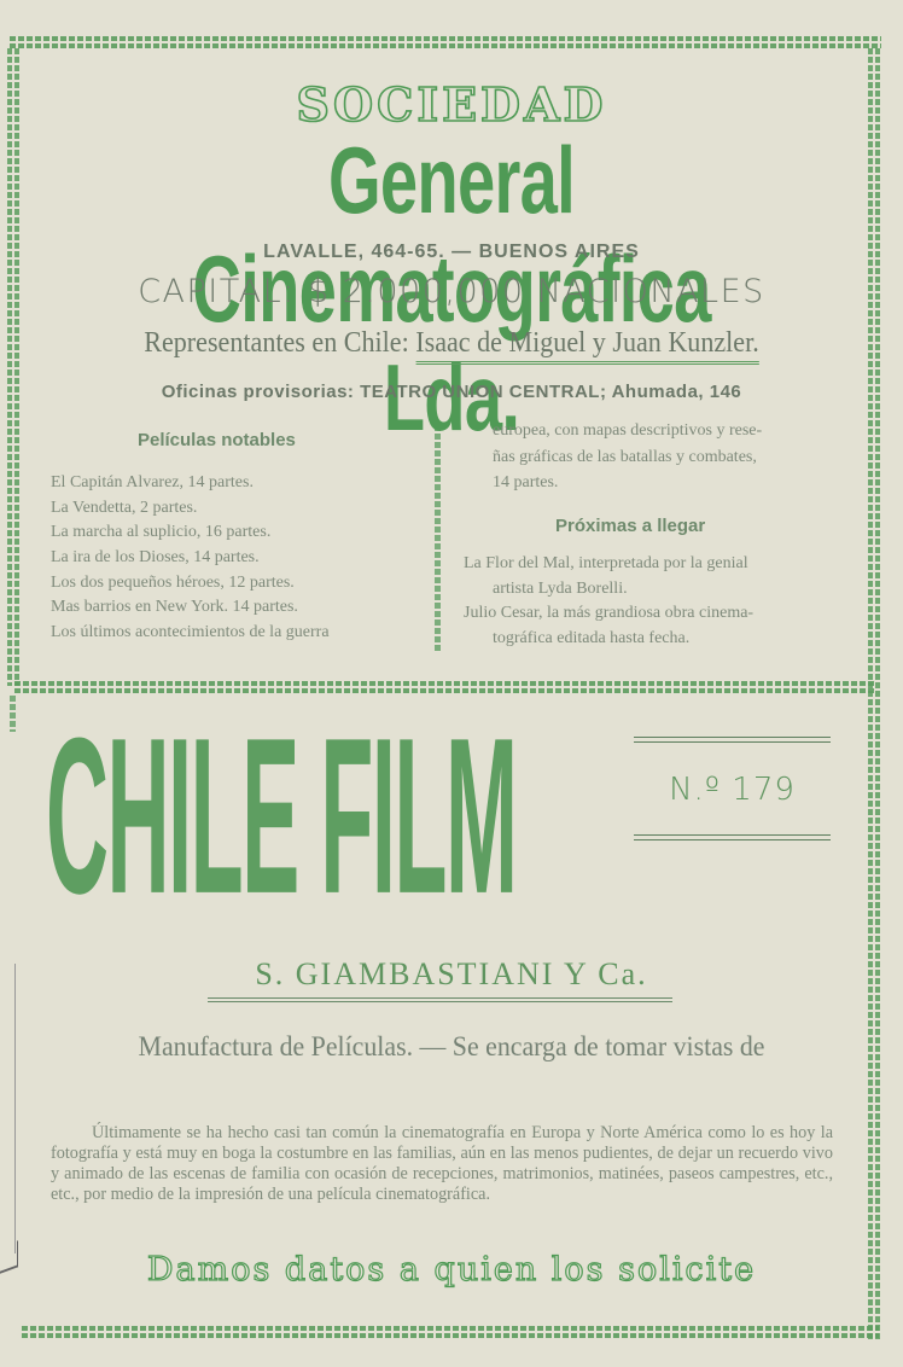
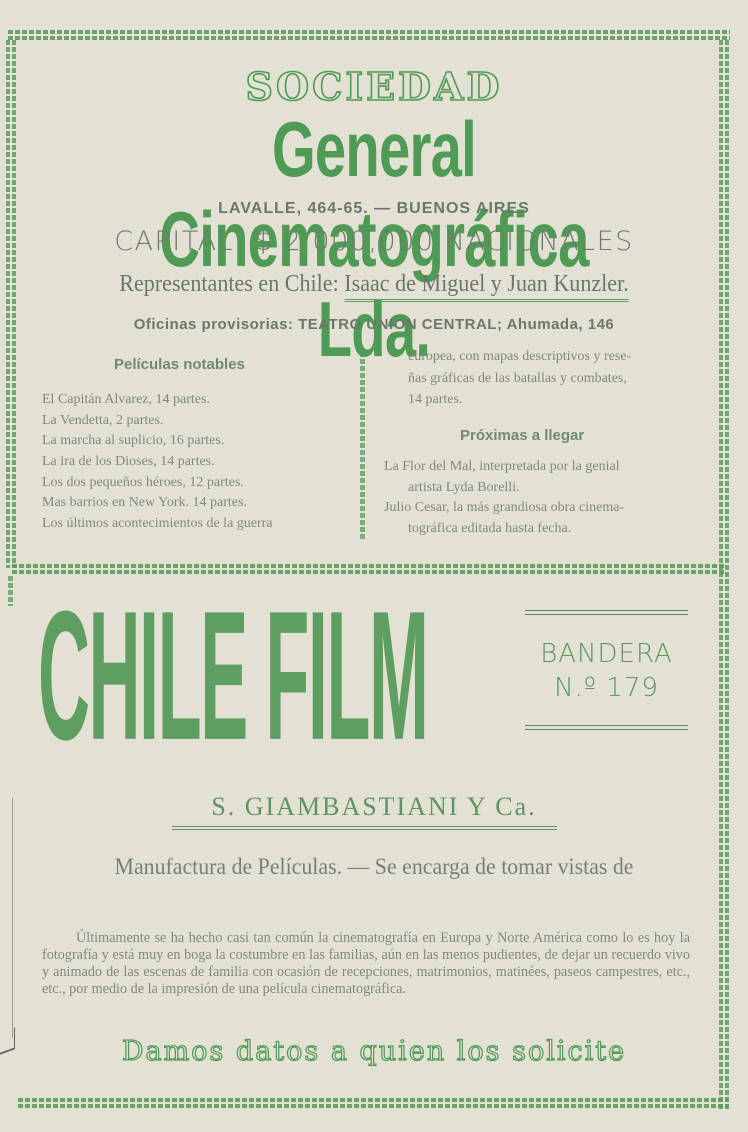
  SOCIEDAD
  General Cinematográfica Lda.
  LAVALLE, 464-65. — BUENOS AIRES
  CAPITAL: $ 2.000,000 NACIONALES
  Representantes en Chile: Isaac de Miguel y Juan Kunzler.
  Oficinas provisorias: TEATRO UNION CENTRAL; Ahumada, 146
  Películas notables
  El Capitán Alvarez, 14 partes.
  La Vendetta, 2 partes.
  La marcha al suplicio, 16 partes.
  La ira de los Dioses, 14 partes.
  Los dos pequeños héroes, 12 partes.
  Mas barrios en New York. 14 partes.
  Los últimos acontecimientos de la guerra
  europea, con mapas descriptivos y rese-
  ñas gráficas de las batallas y combates,
  14 partes.
  Próximas a llegar
  La Flor del Mal, interpretada por la genial
  artista Lyda Borelli.
  Julio Cesar, la más grandiosa obra cinema-
  tográfica editada hasta fecha.
  CHILE FILM
+ BANDERA
  N.º 179
  S. GIAMBASTIANI Y Ca.
  Manufactura de Películas. — Se encarga de tomar vistas de
  Últimamente se ha hecho casi tan común la cinematografía en Europa y Norte América como lo es hoy la fotografía y está muy en boga la costumbre en las familias, aún en las menos pudientes, de dejar un recuerdo vivo y animado de las escenas de familia con ocasión de recepciones, matrimonios, matinées, paseos campestres, etc., etc., por medio de la impresión de una película cinematográfica.
  Damos datos a quien los solicite
